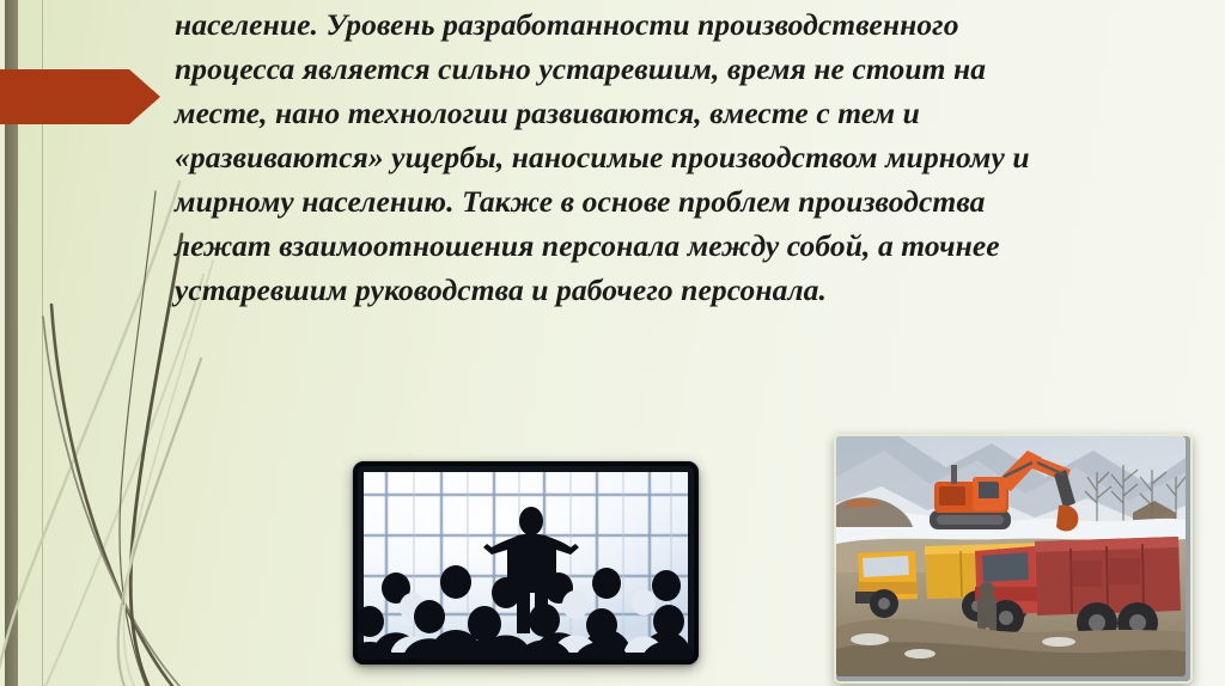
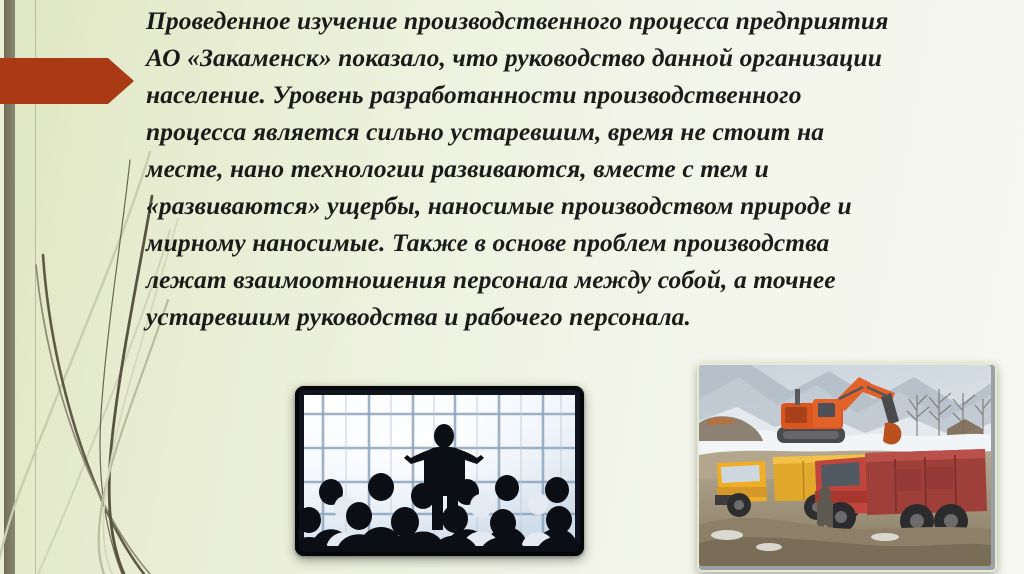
+ Проведенное изучение производственного процесса предприятия
+ АО «Закаменск» показало, что руководство данной организации
  население. Уровень разработанности производственного
  процесса является сильно устаревшим, время не стоит на
  месте, нано технологии развиваются, вместе с тем и
- «развиваются» ущербы, наносимые производством мирному и
+ «развиваются» ущербы, наносимые производством природе и
- мирному населению. Также в основе проблем производства
+ мирному наносимые. Также в основе проблем производства
  лежат взаимоотношения персонала между собой, а точнее
  устаревшим руководства и рабочего персонала.
